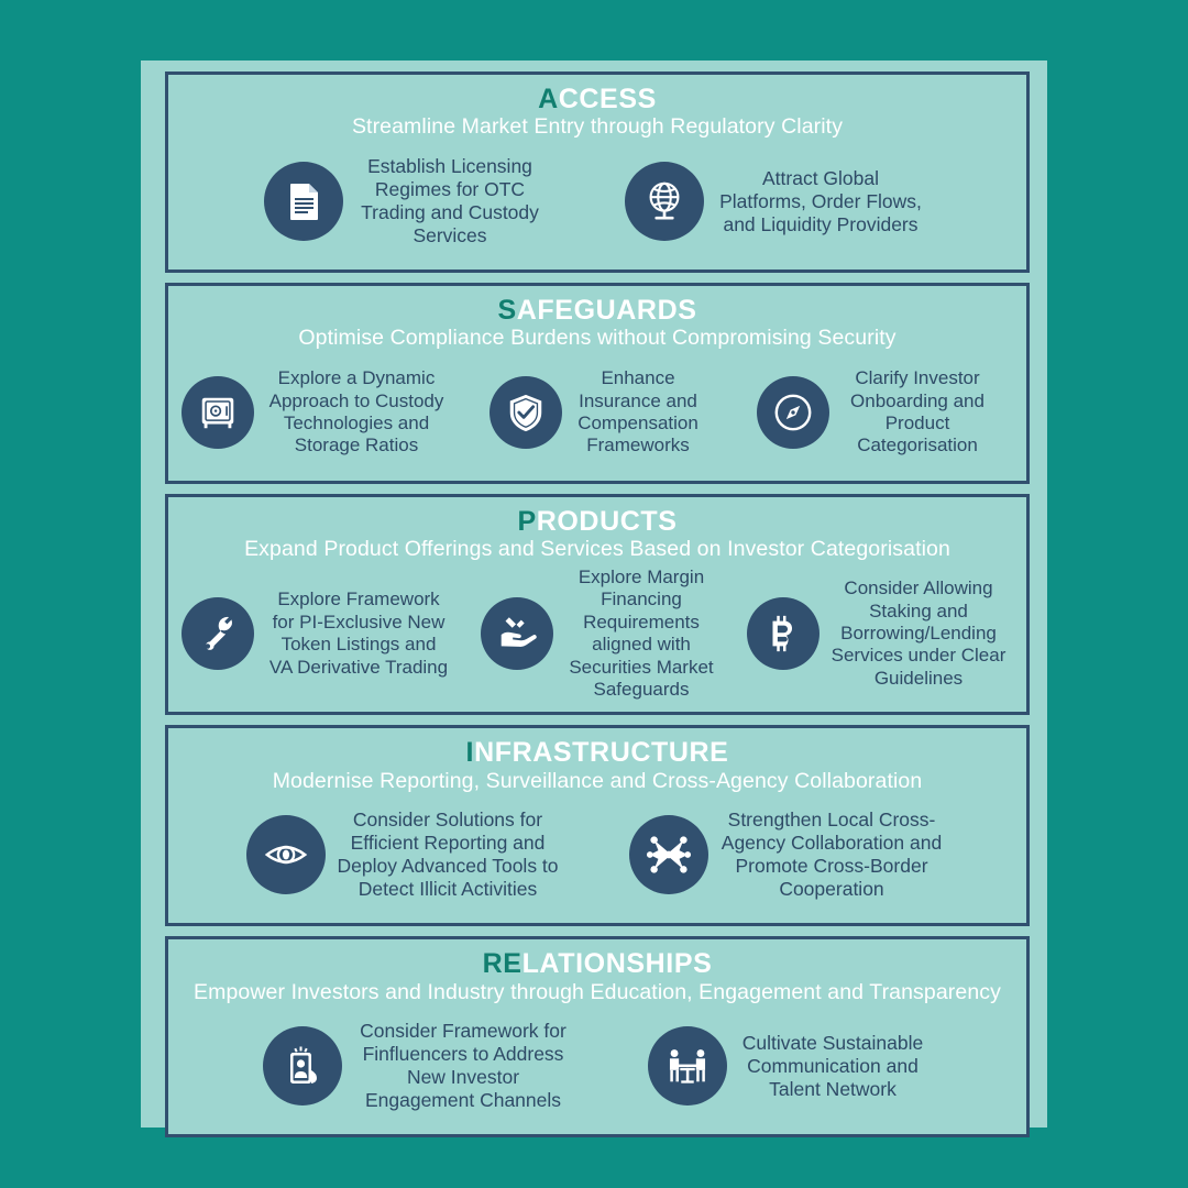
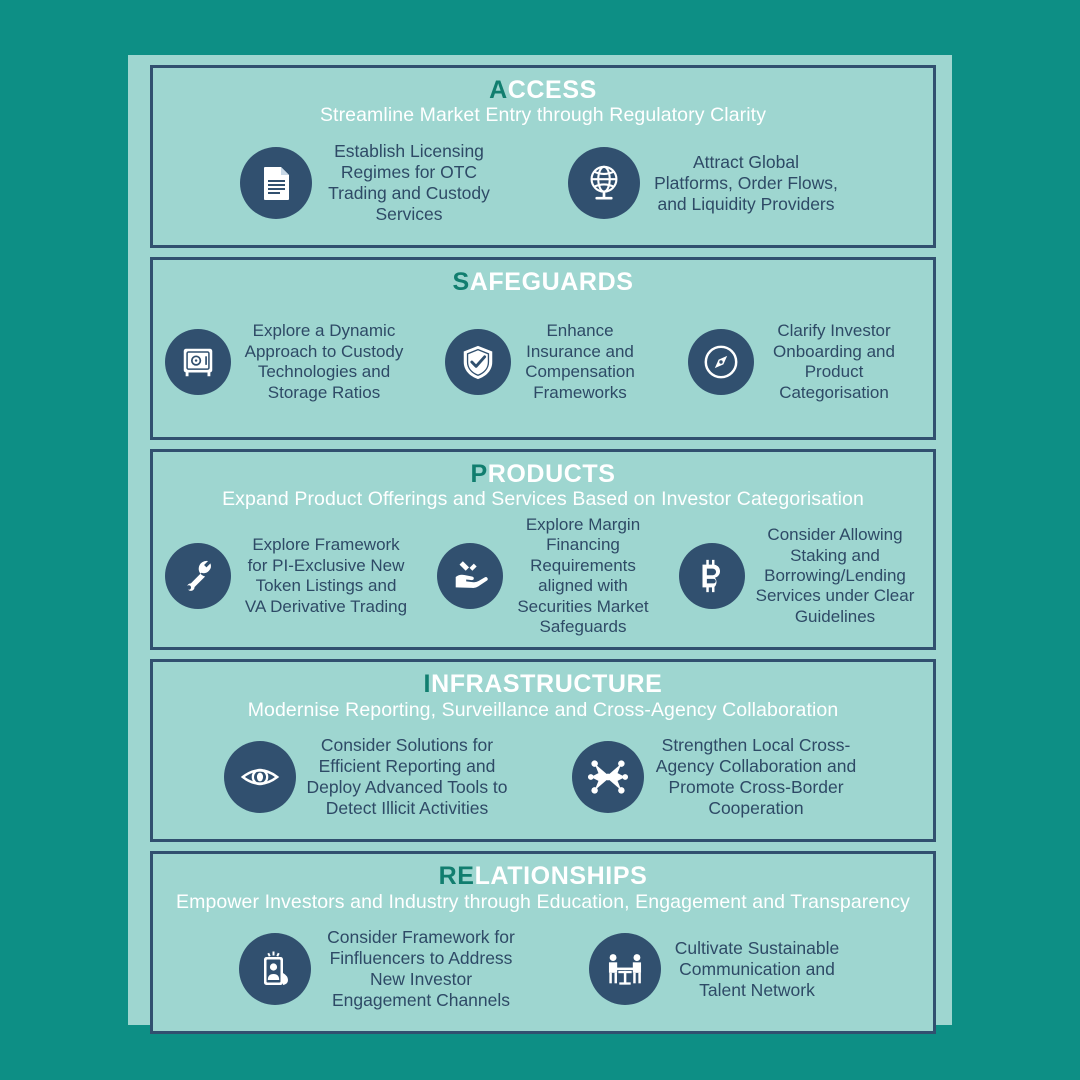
  ACCESS
  Streamline Market Entry through Regulatory Clarity
  Establish Licensing
  Regimes for OTC
  Trading and Custody
  Services
  Attract Global
  Platforms, Order Flows,
  and Liquidity Providers
  SAFEGUARDS
- Optimise Compliance Burdens without Compromising Security
  Explore a Dynamic
  Approach to Custody
  Technologies and
  Storage Ratios
  Enhance
  Insurance and
  Compensation
  Frameworks
  Clarify Investor
  Onboarding and
  Product
  Categorisation
  PRODUCTS
  Expand Product Offerings and Services Based on Investor Categorisation
  Explore Framework
  for PI-Exclusive New
  Token Listings and
  VA Derivative Trading
  Explore Margin Financing
  Requirements
  aligned with
  Securities Market
  Safeguards
  Consider Allowing
  Staking and
  Borrowing/Lending
  Services under Clear
  Guidelines
  INFRASTRUCTURE
  Modernise Reporting, Surveillance and Cross-Agency Collaboration
  Consider Solutions for
  Efficient Reporting and
  Deploy Advanced Tools to
  Detect Illicit Activities
  Strengthen Local Cross-
  Agency Collaboration and
  Promote Cross-Border
  Cooperation
  RELATIONSHIPS
  Empower Investors and Industry through Education, Engagement and Transparency
  Consider Framework for
  Finfluencers to Address
  New Investor
  Engagement Channels
  Cultivate Sustainable
  Communication and
  Talent Network
